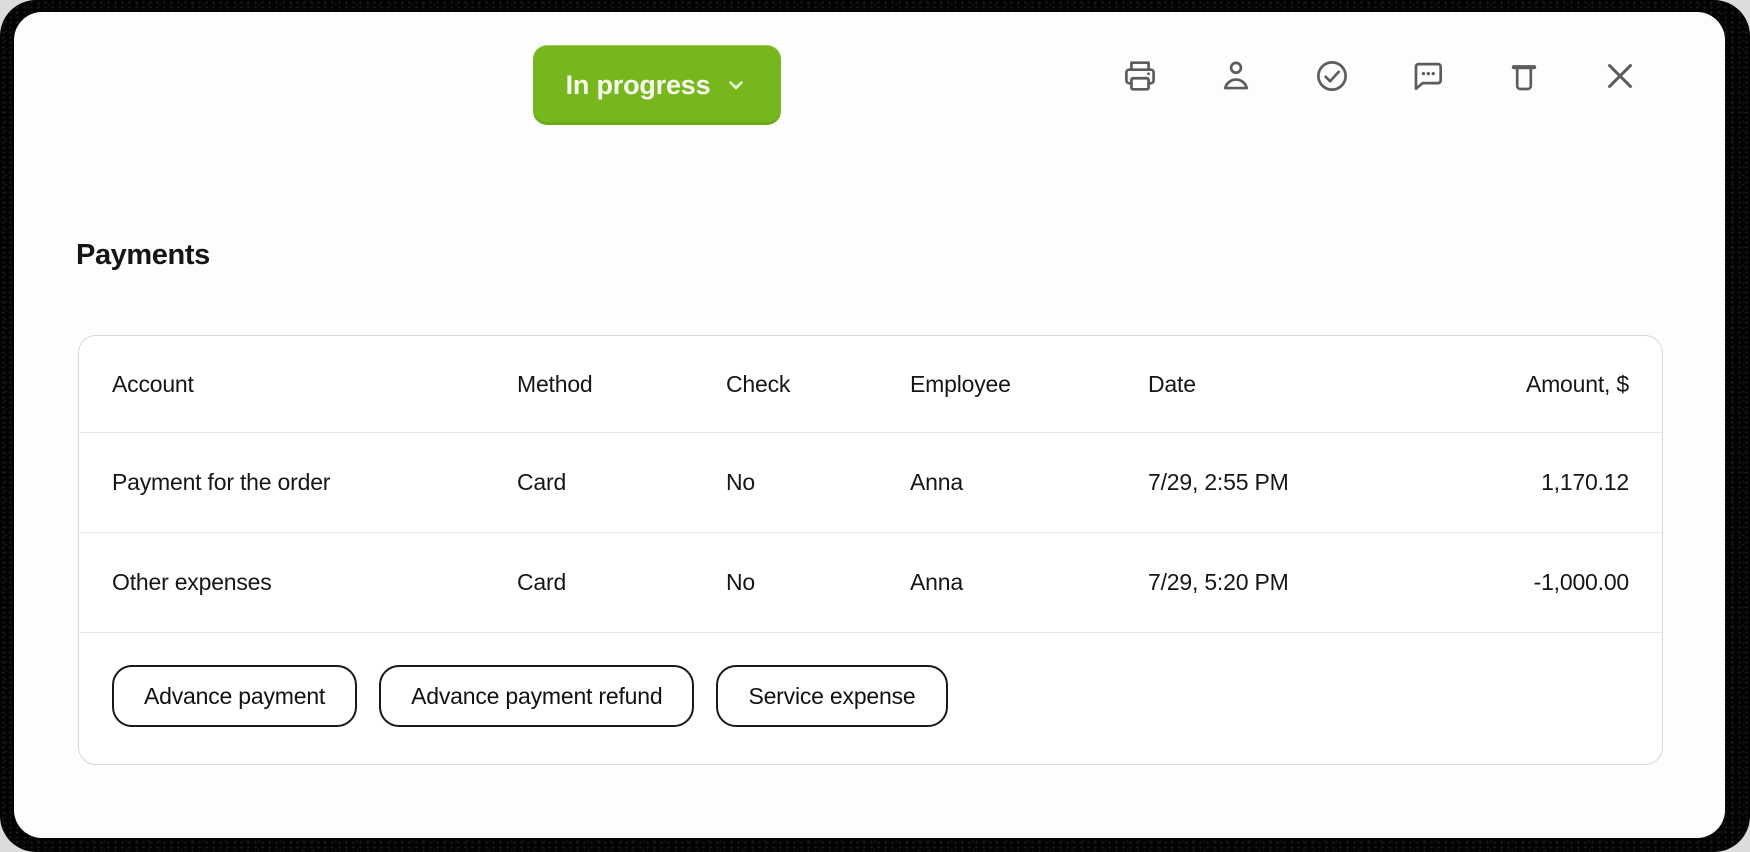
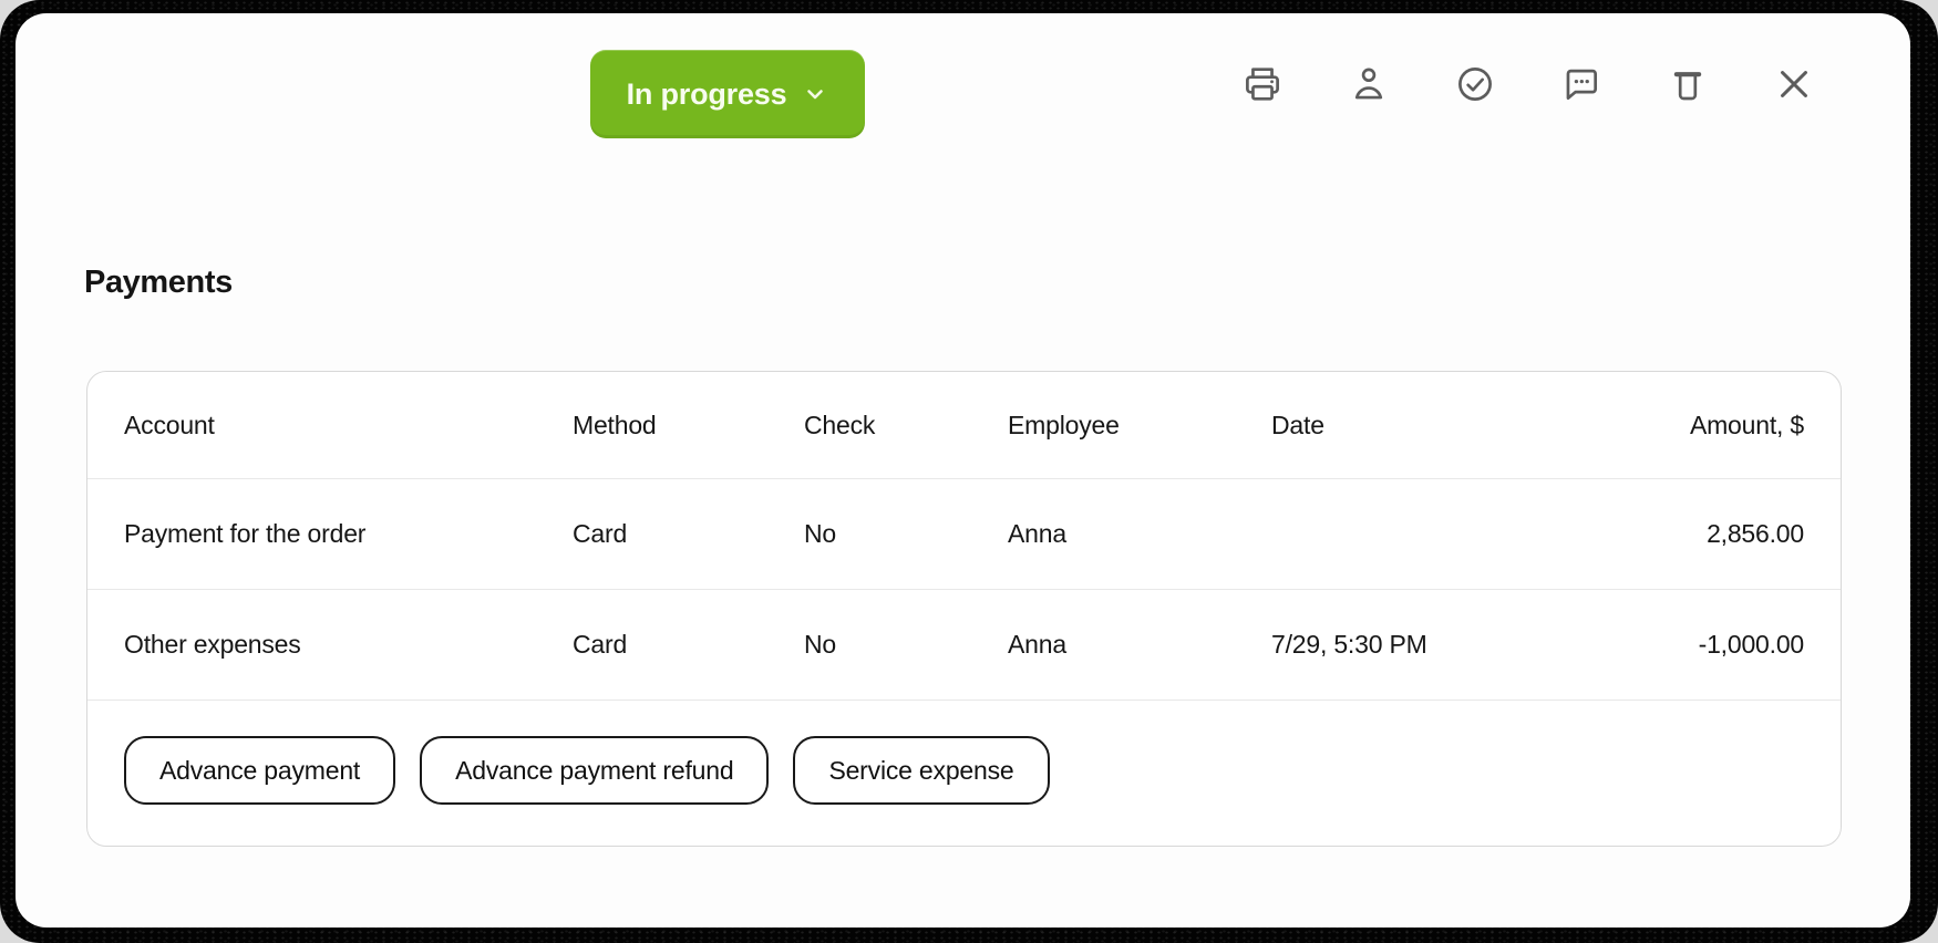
  In progress
  Payments
  Account
  Method
  Check
  Employee
  Date
  Amount, $
  Payment for the order
  Card
  No
  Anna
- 7/29, 2:55 PM
- 1,170.12
+ 2,856.00
  Other expenses
  Card
  No
  Anna
- 7/29, 5:20 PM
+ 7/29, 5:30 PM
  -1,000.00
  Advance payment
  Advance payment refund
  Service expense
